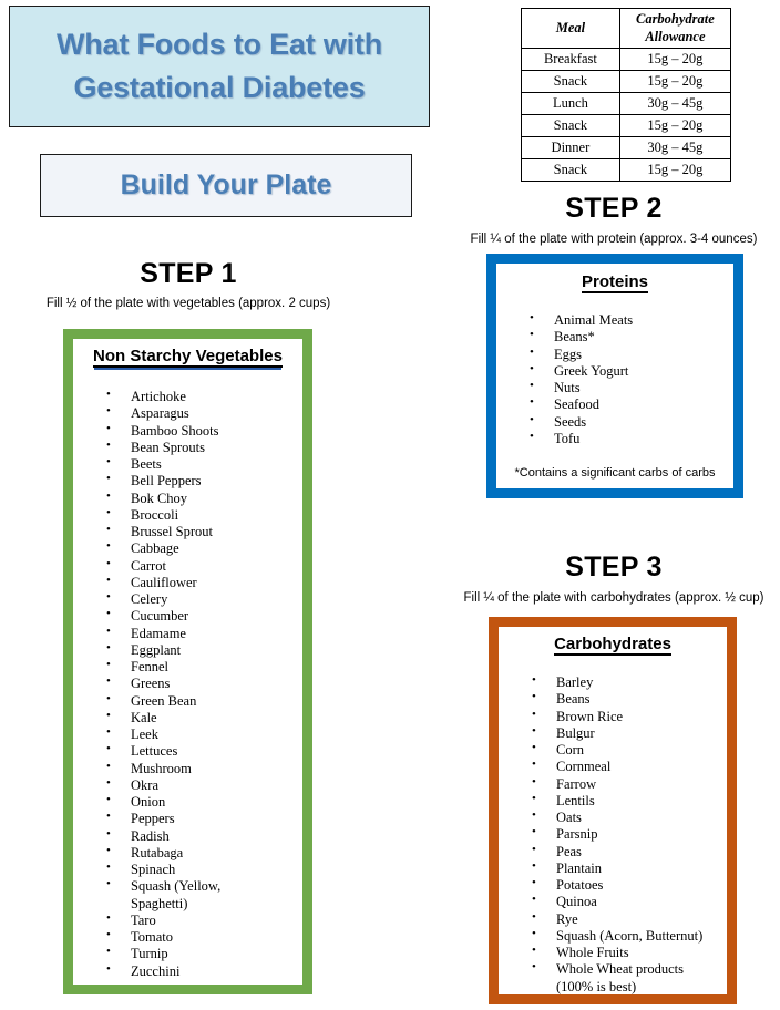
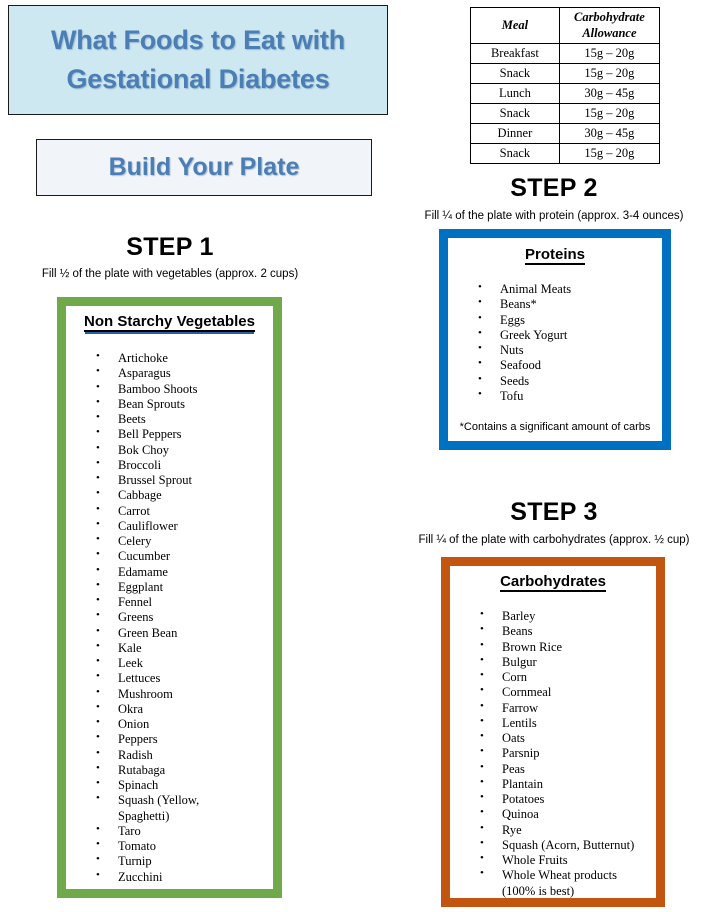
  What Foods to Eat with
  Gestational Diabetes
  Build Your Plate
  Meal	Carbohydrate Allowance
  Breakfast	15g – 20g
  Snack	15g – 20g
  Lunch	30g – 45g
  Snack	15g – 20g
  Dinner	30g – 45g
  Snack	15g – 20g
  STEP 1
  Fill ½ of the plate with vegetables (approx. 2 cups)
  Non Starchy Vegetables
  Artichoke
  Asparagus
  Bamboo Shoots
  Bean Sprouts
  Beets
  Bell Peppers
  Bok Choy
  Broccoli
  Brussel Sprout
  Cabbage
  Carrot
  Cauliflower
  Celery
  Cucumber
  Edamame
  Eggplant
  Fennel
  Greens
  Green Bean
  Kale
  Leek
  Lettuces
  Mushroom
  Okra
  Onion
  Peppers
  Radish
  Rutabaga
  Spinach
  Squash (Yellow,
  Spaghetti)
  Taro
  Tomato
  Turnip
  Zucchini
  STEP 2
  Fill ¼ of the plate with protein (approx. 3-4 ounces)
  Proteins
  Animal Meats
  Beans*
  Eggs
  Greek Yogurt
  Nuts
  Seafood
  Seeds
  Tofu
- *Contains a significant carbs of carbs
+ *Contains a significant amount of carbs
  STEP 3
  Fill ¼ of the plate with carbohydrates (approx. ½ cup)
  Carbohydrates
  Barley
  Beans
  Brown Rice
  Bulgur
  Corn
  Cornmeal
  Farrow
  Lentils
  Oats
  Parsnip
  Peas
  Plantain
  Potatoes
  Quinoa
  Rye
  Squash (Acorn, Butternut)
  Whole Fruits
  Whole Wheat products
  (100% is best)
